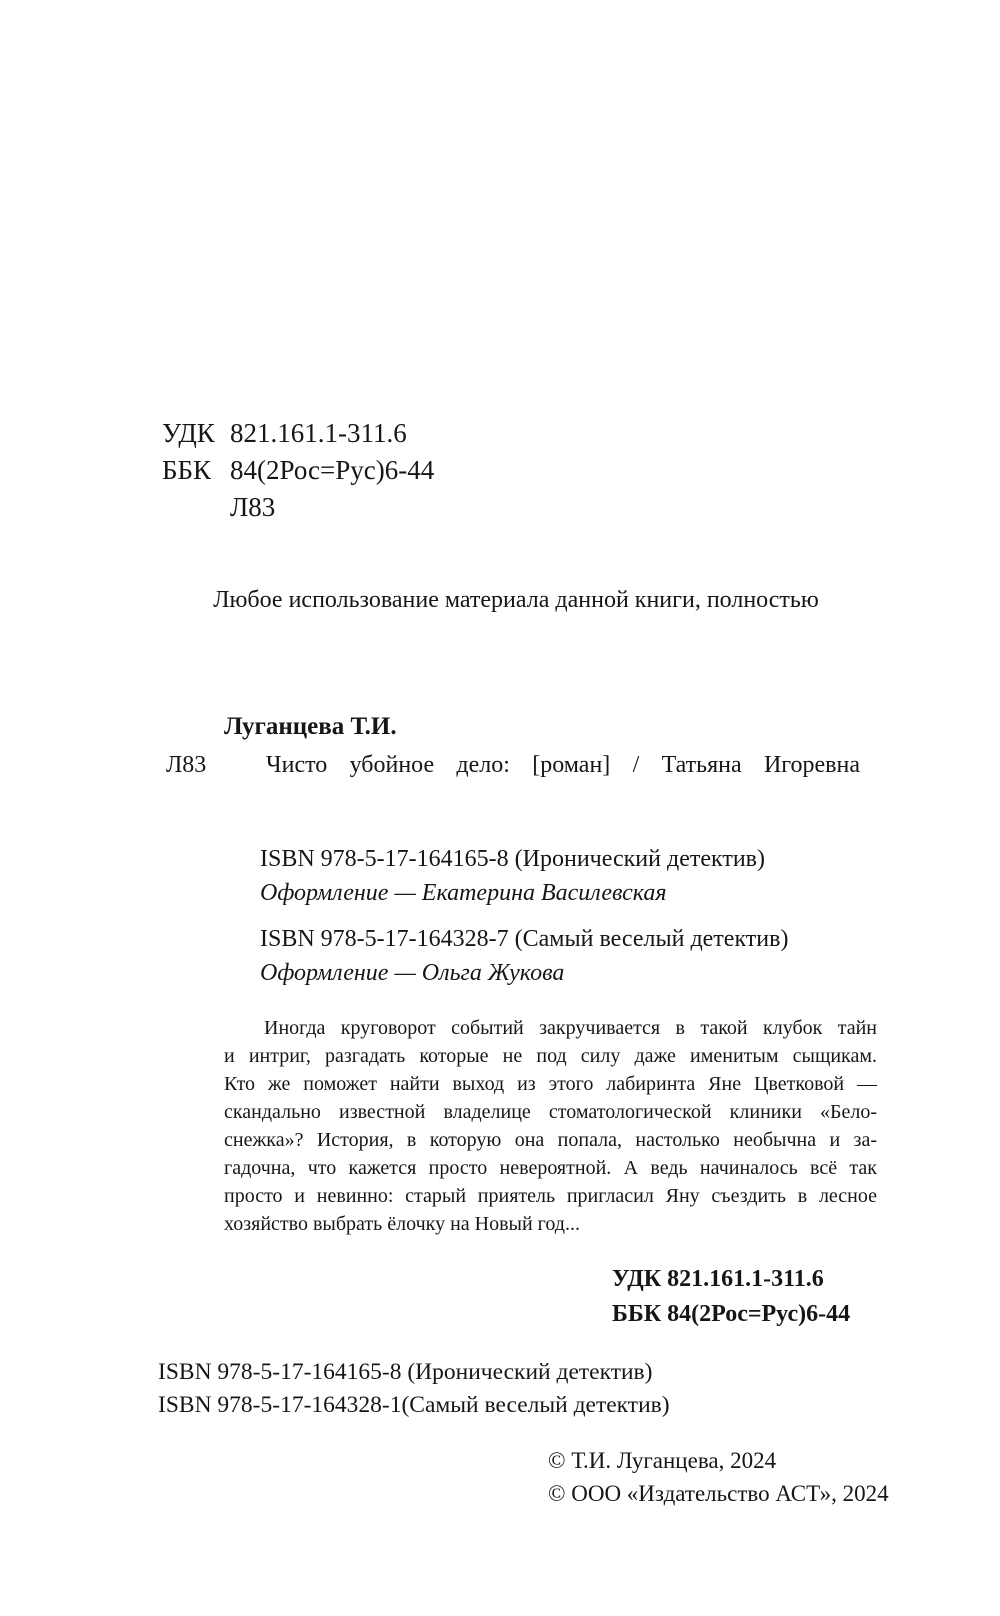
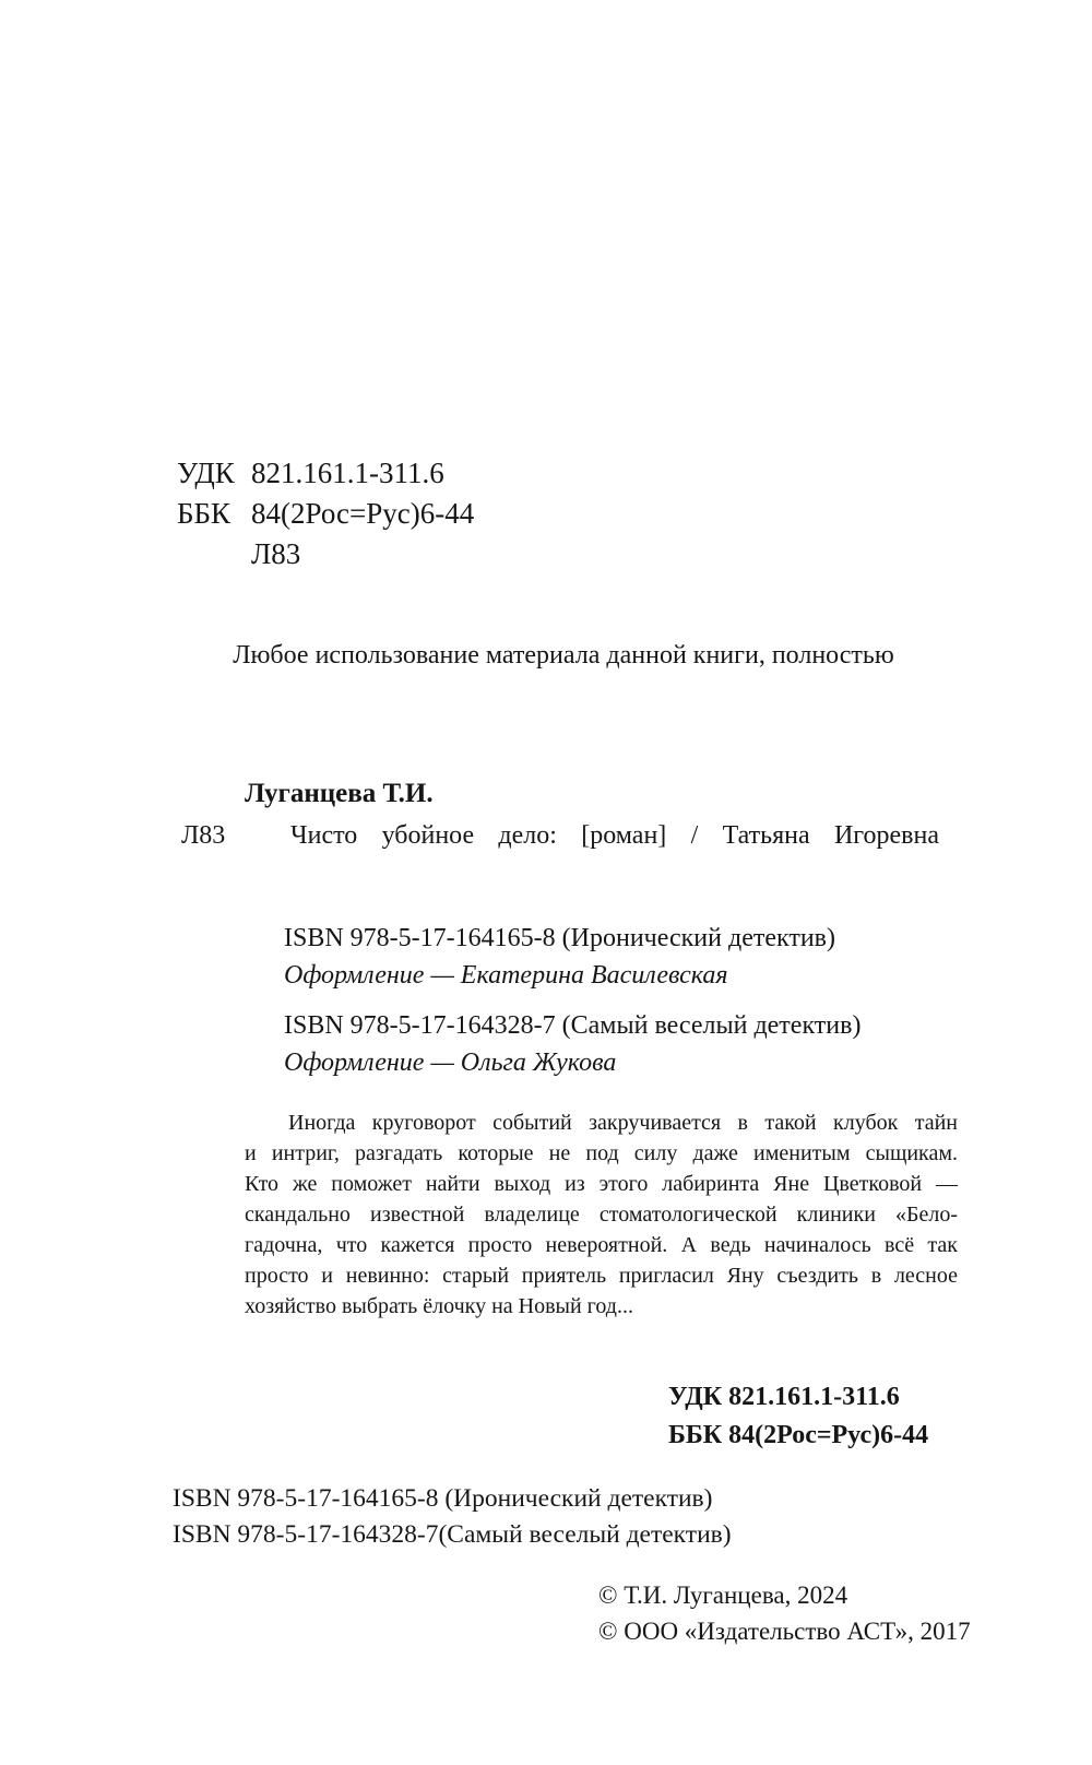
  УДК 821.161.1-311.6
  ББК 84(2Рос=Рус)6-44
  Л83
  Любое использование материала данной книги, полностью
  Луганцева Т.И.
  Л83
  Чисто убойное дело: [роман] / Татьяна Игоревна
  ISBN 978-5-17-164165-8 (Иронический детектив)
  Оформление — Екатерина Василевская
  ISBN 978-5-17-164328-7 (Самый веселый детектив)
  Оформление — Ольга Жукова
  Иногда круговорот событий закручивается в такой клубок тайн
  и интриг, разгадать которые не под силу даже именитым сыщикам.
  Кто же поможет найти выход из этого лабиринта Яне Цветковой —
  скандально известной владелице стоматологической клиники «Бело-
- снежка»? История, в которую она попала, настолько необычна и за-
  гадочна, что кажется просто невероятной. А ведь начиналось всё так
  просто и невинно: старый приятель пригласил Яну съездить в лесное
  хозяйство выбрать ёлочку на Новый год...
  УДК 821.161.1-311.6
  ББК 84(2Рос=Рус)6-44
  ISBN 978-5-17-164165-8 (Иронический детектив)
- ISBN 978-5-17-164328-1(Самый веселый детектив)
+ ISBN 978-5-17-164328-7(Самый веселый детектив)
  © Т.И. Луганцева, 2024
- © ООО «Издательство АСТ», 2024
+ © ООО «Издательство АСТ», 2017
